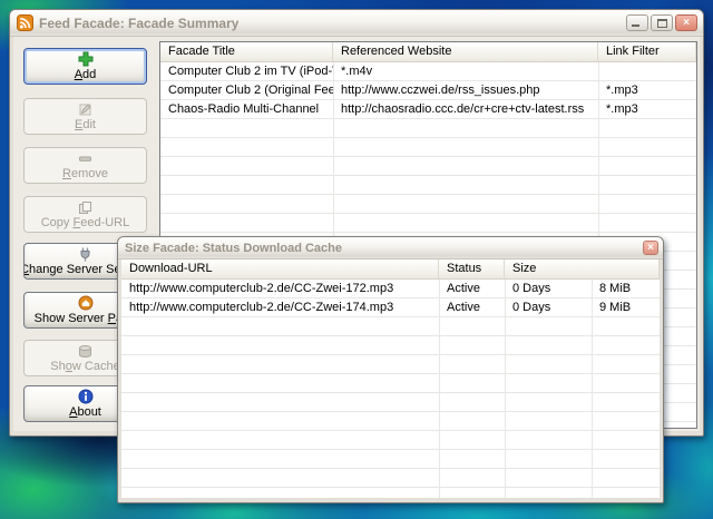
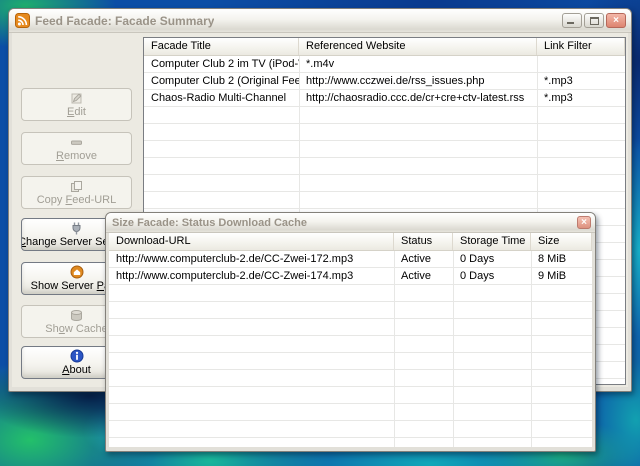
  Feed Facade: Facade Summary
  ×
- Add
  Edit
  Remove
  Copy Feed-URL
  Show Server P
  Show Cach
  About
  Facade Title
  Referenced Website
  Link Filter
  Computer Club 2 im TV (iPod-
  *.m4v
  Computer Club 2 (Original Fee
  http://www.cczwei.de/rss_issues.php
  *.mp3
  Chaos-Radio Multi-Channel
  http://chaosradio.ccc.de/cr+cre+ctv-latest.rss
  *.mp3
  Size Facade: Status Download Cache
  ×
  Download-URL
  Status
+ Storage Time
  Size
  http://www.computerclub-2.de/CC-Zwei-172.mp3
  Active
  0 Days
  8 MiB
  http://www.computerclub-2.de/CC-Zwei-174.mp3
  Active
  0 Days
  9 MiB
